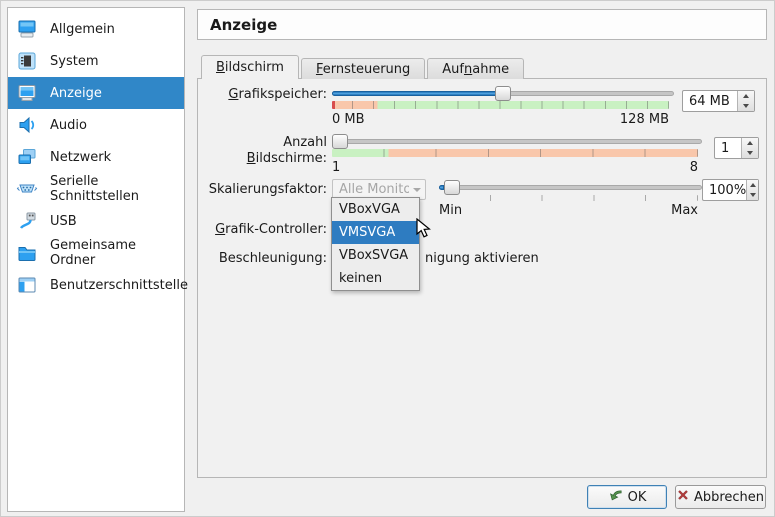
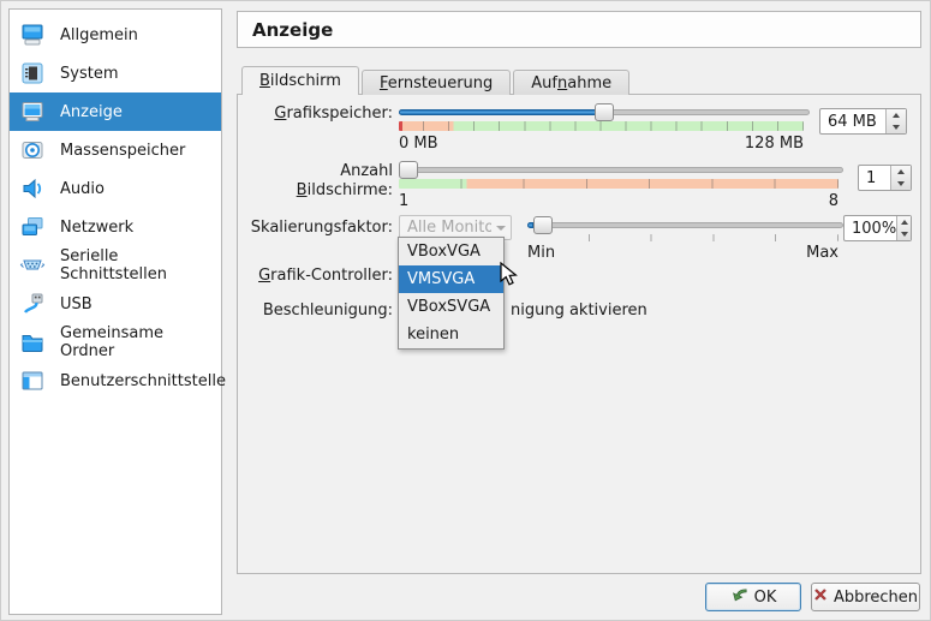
  Allgemein
  System
  Anzeige
+ Massenspeicher
  Audio
  Netzwerk
  Serielle Schnittstellen
  USB
  Gemeinsame Ordner
  Benutzerschnittstelle
  Anzeige
  Bildschirm
  Fernsteuerung
  Aufnahme
  Grafikspeicher:
  0 MB
  128 MB
  64 MB
  Anzahl Bildschirme:
  1
  8
  1
  Skalierungsfaktor:
  Alle Monito
  Min
  Max
  100%
  Grafik-Controller:
  Beschleunigung:
  nigung aktivieren
  VBoxVGA
  VMSVGA
  VBoxSVGA
  keinen
  OK
  Abbrechen
